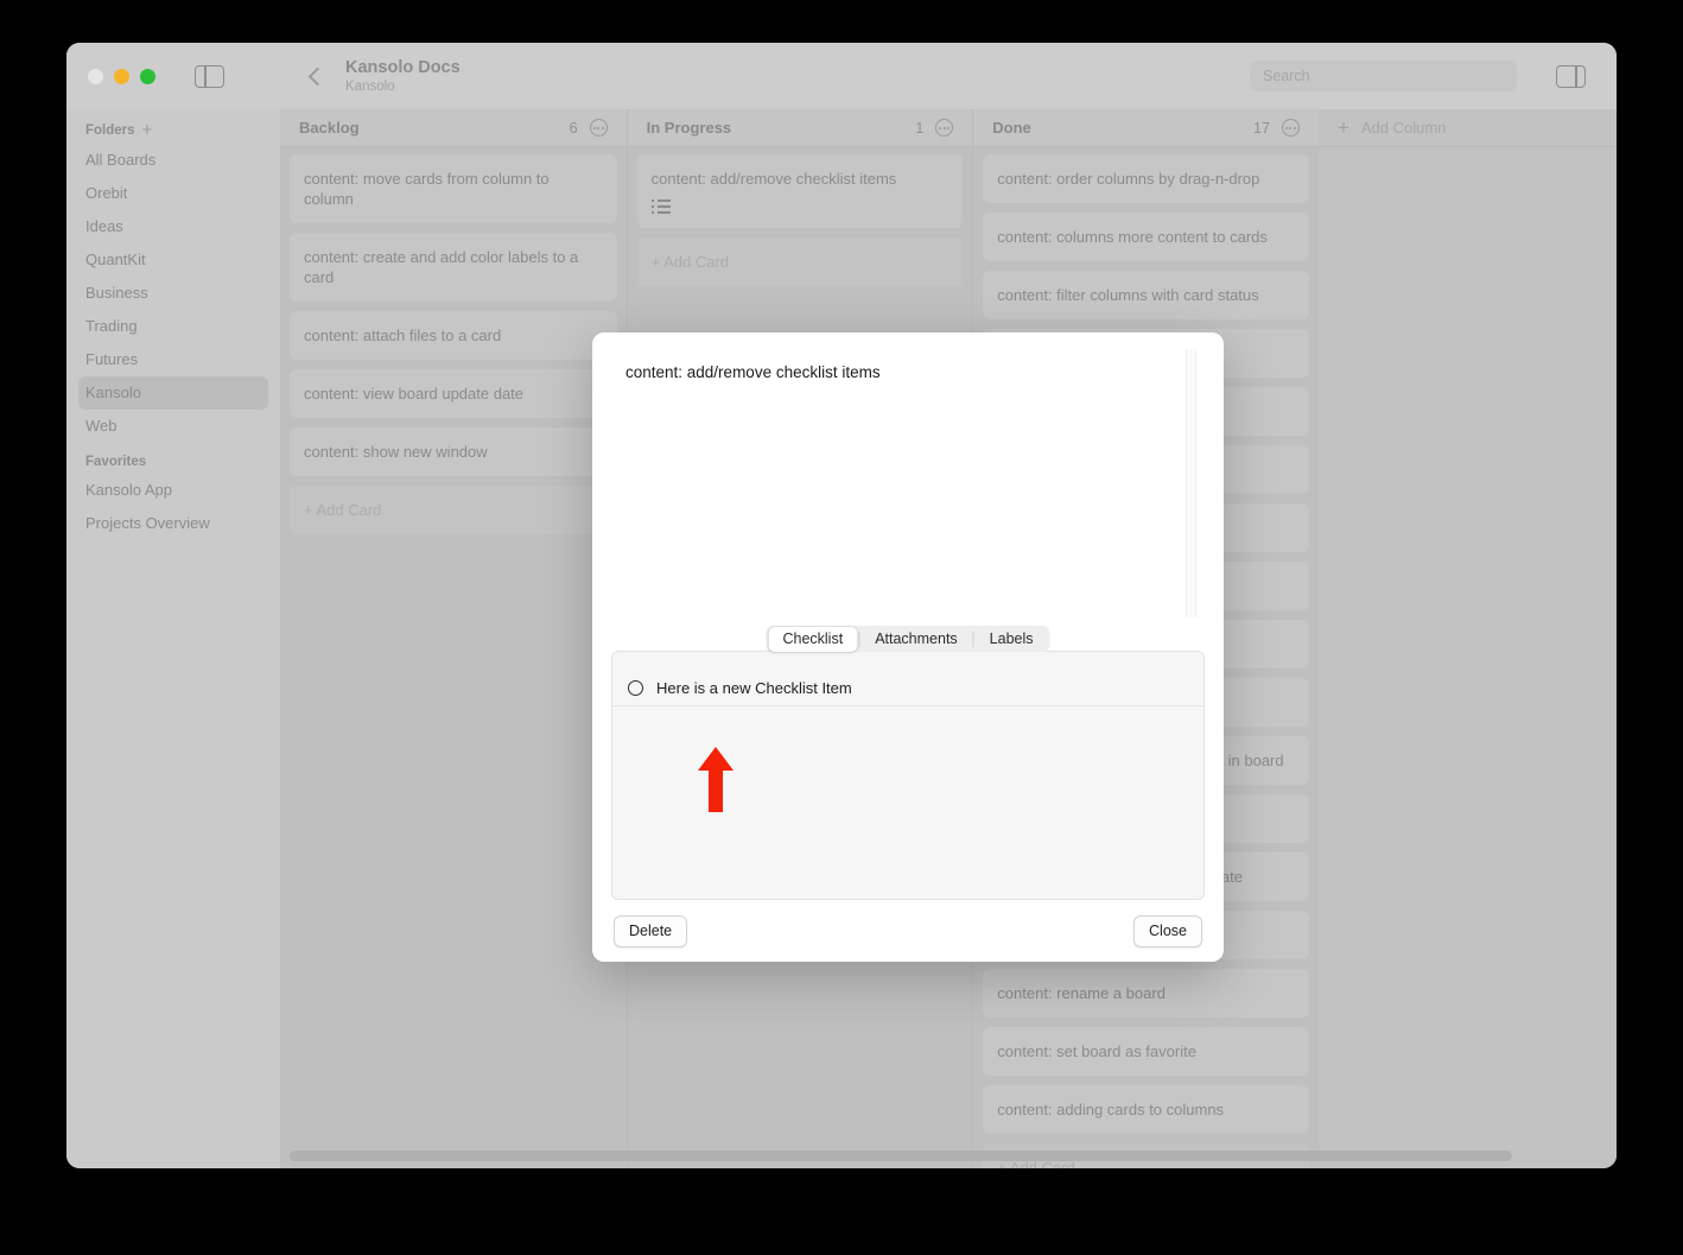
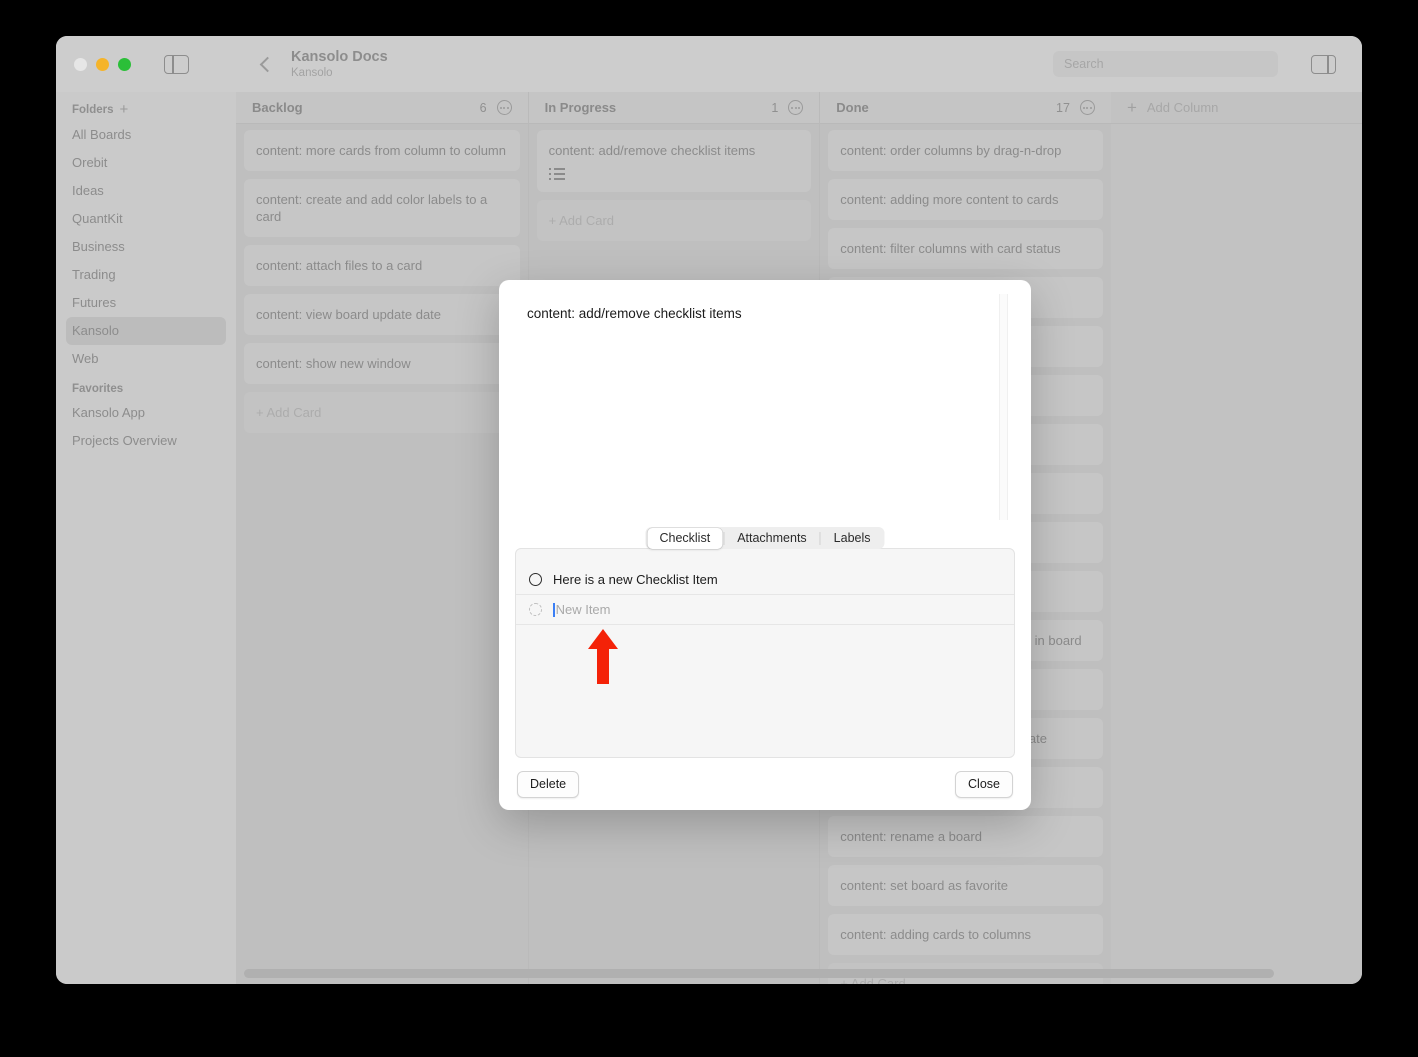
  Kansolo Docs
  Kansolo
  Search
  Folders
  +
  All Boards
  Orebit
  Ideas
  QuantKit
  Business
  Trading
  Futures
  Kansolo
  Web
  Favorites
  Kansolo App
  Projects Overview
  Backlog
  6
- content: move cards from column to column
+ content: more cards from column to column
  content: create and add color labels to a card
  content: attach files to a card
  content: view board update date
  content: show new window
  In Progress
  1
  content: add/remove checklist items
  Done
  17
  content: order columns by drag-n-drop
- content: columns more content to cards
+ content: adding more content to cards
  content: filter columns with card status
  content: rename a board
  content: set board as favorite
  content: adding cards to columns
  + Add Card
  +
  Add Column
  content: add/remove checklist items
  Checklist
  Attachments
  Labels
  Here is a new Checklist Item
+ New Item
  Delete
  Close
